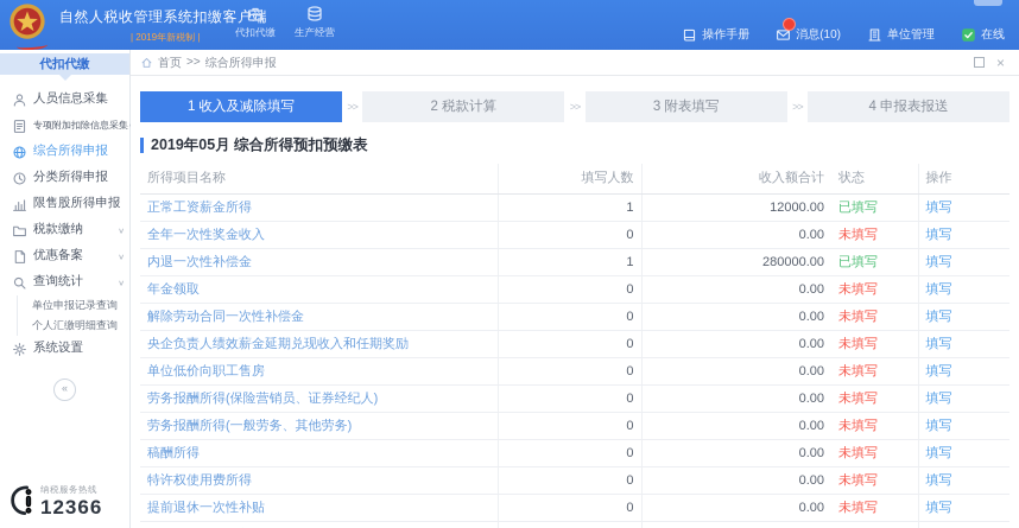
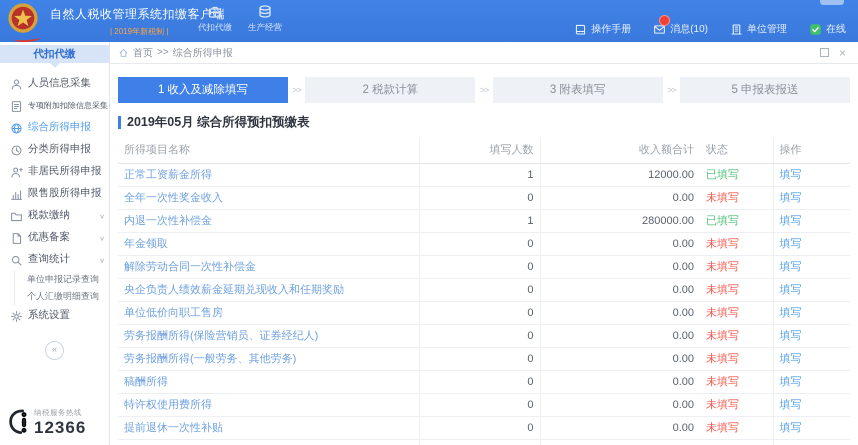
  自然人税收管理系统扣缴客户端
  | 2019年新税制 |
  代扣代缴
  生产经营
  操作手册
  消息(10)
  单位管理
  在线
  代扣代缴
  人员信息采集
  专项附加扣除信息采集
  综合所得申报
  分类所得申报
+ 非居民所得申报
  限售股所得申报
  税款缴纳
  优惠备案
  查询统计
  单位申报记录查询
  个人汇缴明细查询
  系统设置
  «
  纳税服务热线
  12366
  首页
  >>
  综合所得申报
  ×
  1 收入及减除填写
  >>
  2 税款计算
  >>
  3 附表填写
  >>
- 4 申报表报送
+ 5 申报表报送
  2019年05月 综合所得预扣预缴表
  所得项目名称	填写人数	收入额合计	状态	操作
  正常工资薪金所得	1	12000.00	已填写	填写
  全年一次性奖金收入	0	0.00	未填写	填写
  内退一次性补偿金	1	280000.00	已填写	填写
  年金领取	0	0.00	未填写	填写
  解除劳动合同一次性补偿金	0	0.00	未填写	填写
  央企负责人绩效薪金延期兑现收入和任期奖励	0	0.00	未填写	填写
  单位低价向职工售房	0	0.00	未填写	填写
  劳务报酬所得(保险营销员、证券经纪人)	0	0.00	未填写	填写
  劳务报酬所得(一般劳务、其他劳务)	0	0.00	未填写	填写
  稿酬所得	0	0.00	未填写	填写
  特许权使用费所得	0	0.00	未填写	填写
  提前退休一次性补贴	0	0.00	未填写	填写
